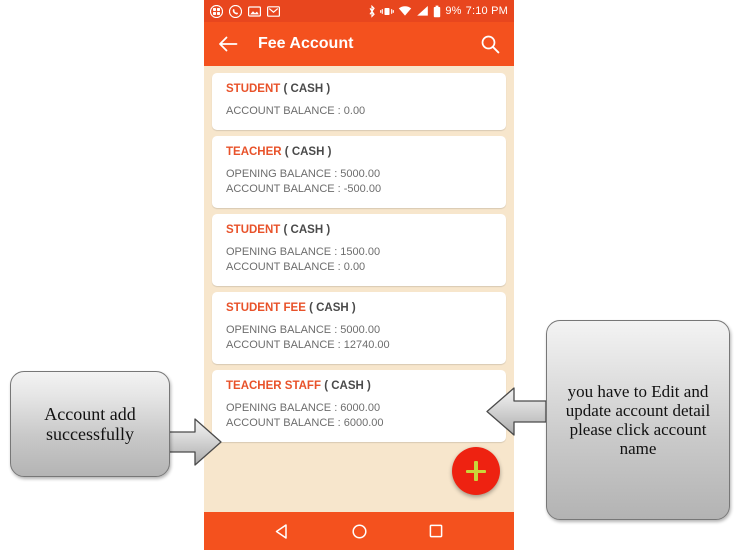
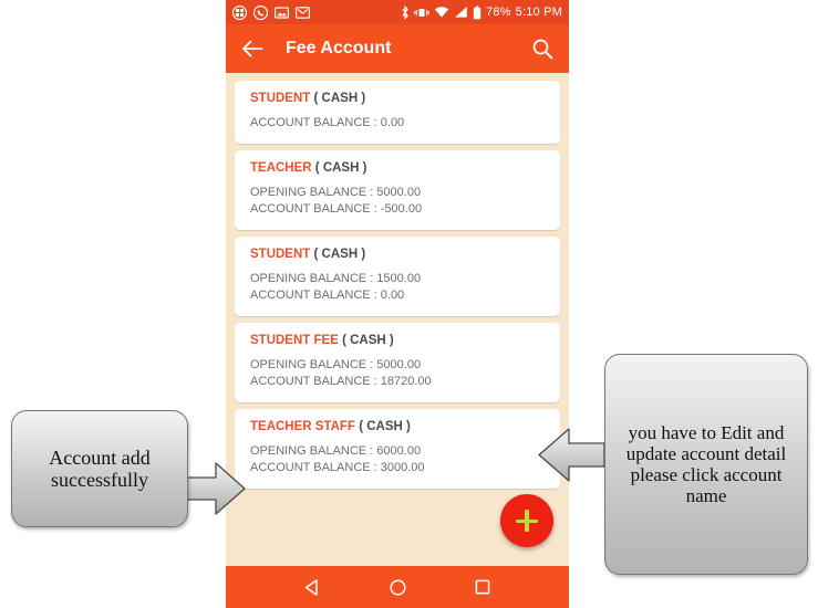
- 9%
+ 78%
- 7:10 PM
+ 5:10 PM
  Fee Account
  STUDENT ( CASH )
  ACCOUNT BALANCE : 0.00
  TEACHER ( CASH )
  OPENING BALANCE : 5000.00
  ACCOUNT BALANCE : -500.00
  STUDENT ( CASH )
  OPENING BALANCE : 1500.00
  ACCOUNT BALANCE : 0.00
  STUDENT FEE ( CASH )
  OPENING BALANCE : 5000.00
- ACCOUNT BALANCE : 12740.00
+ ACCOUNT BALANCE : 18720.00
  TEACHER STAFF ( CASH )
  OPENING BALANCE : 6000.00
- ACCOUNT BALANCE : 6000.00
+ ACCOUNT BALANCE : 3000.00
  Account add successfully
  you have to Edit and update account detail please click account name
